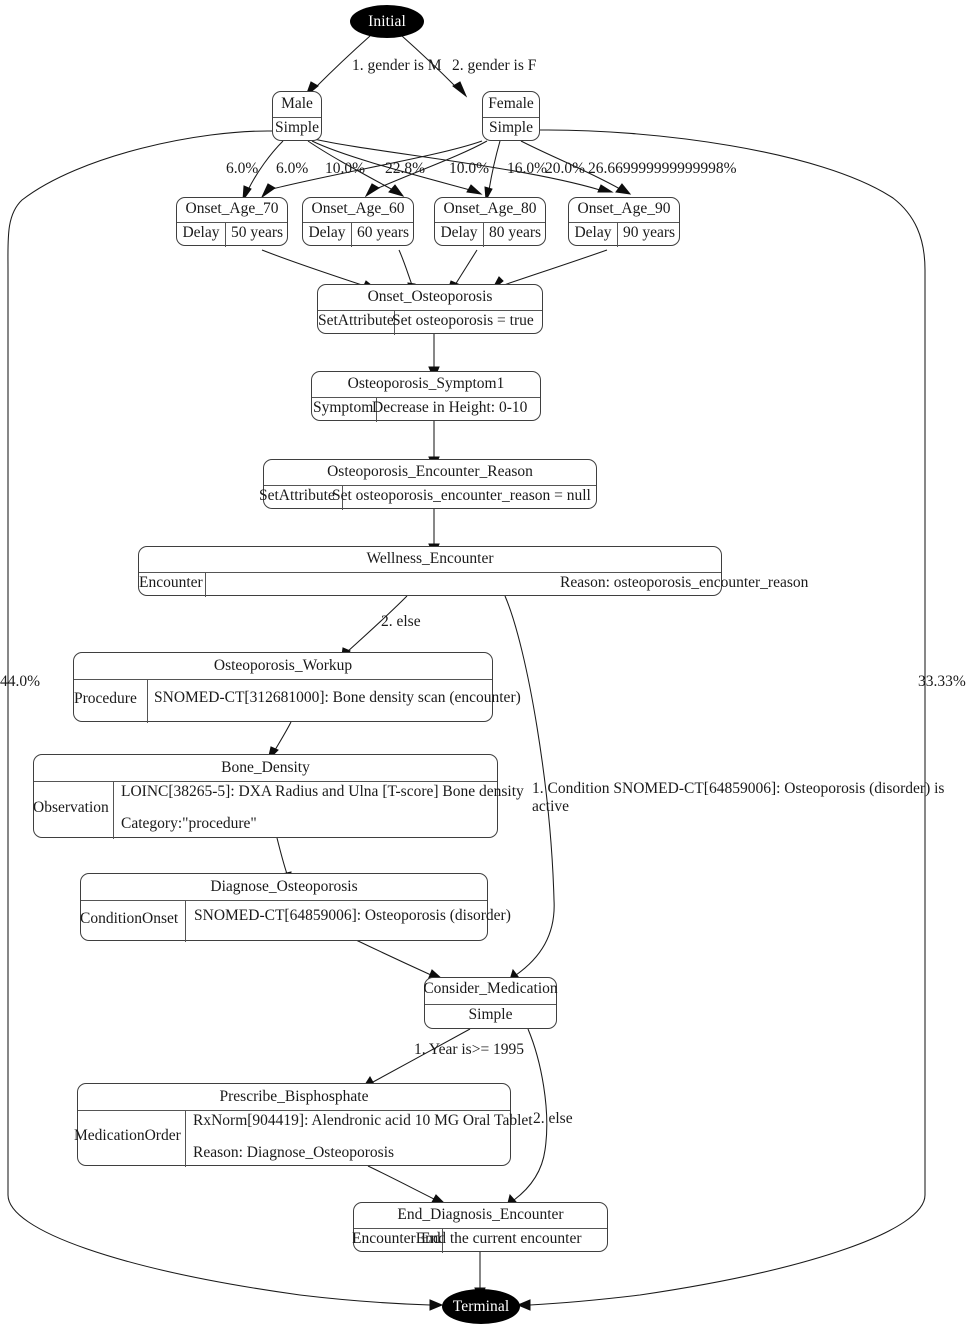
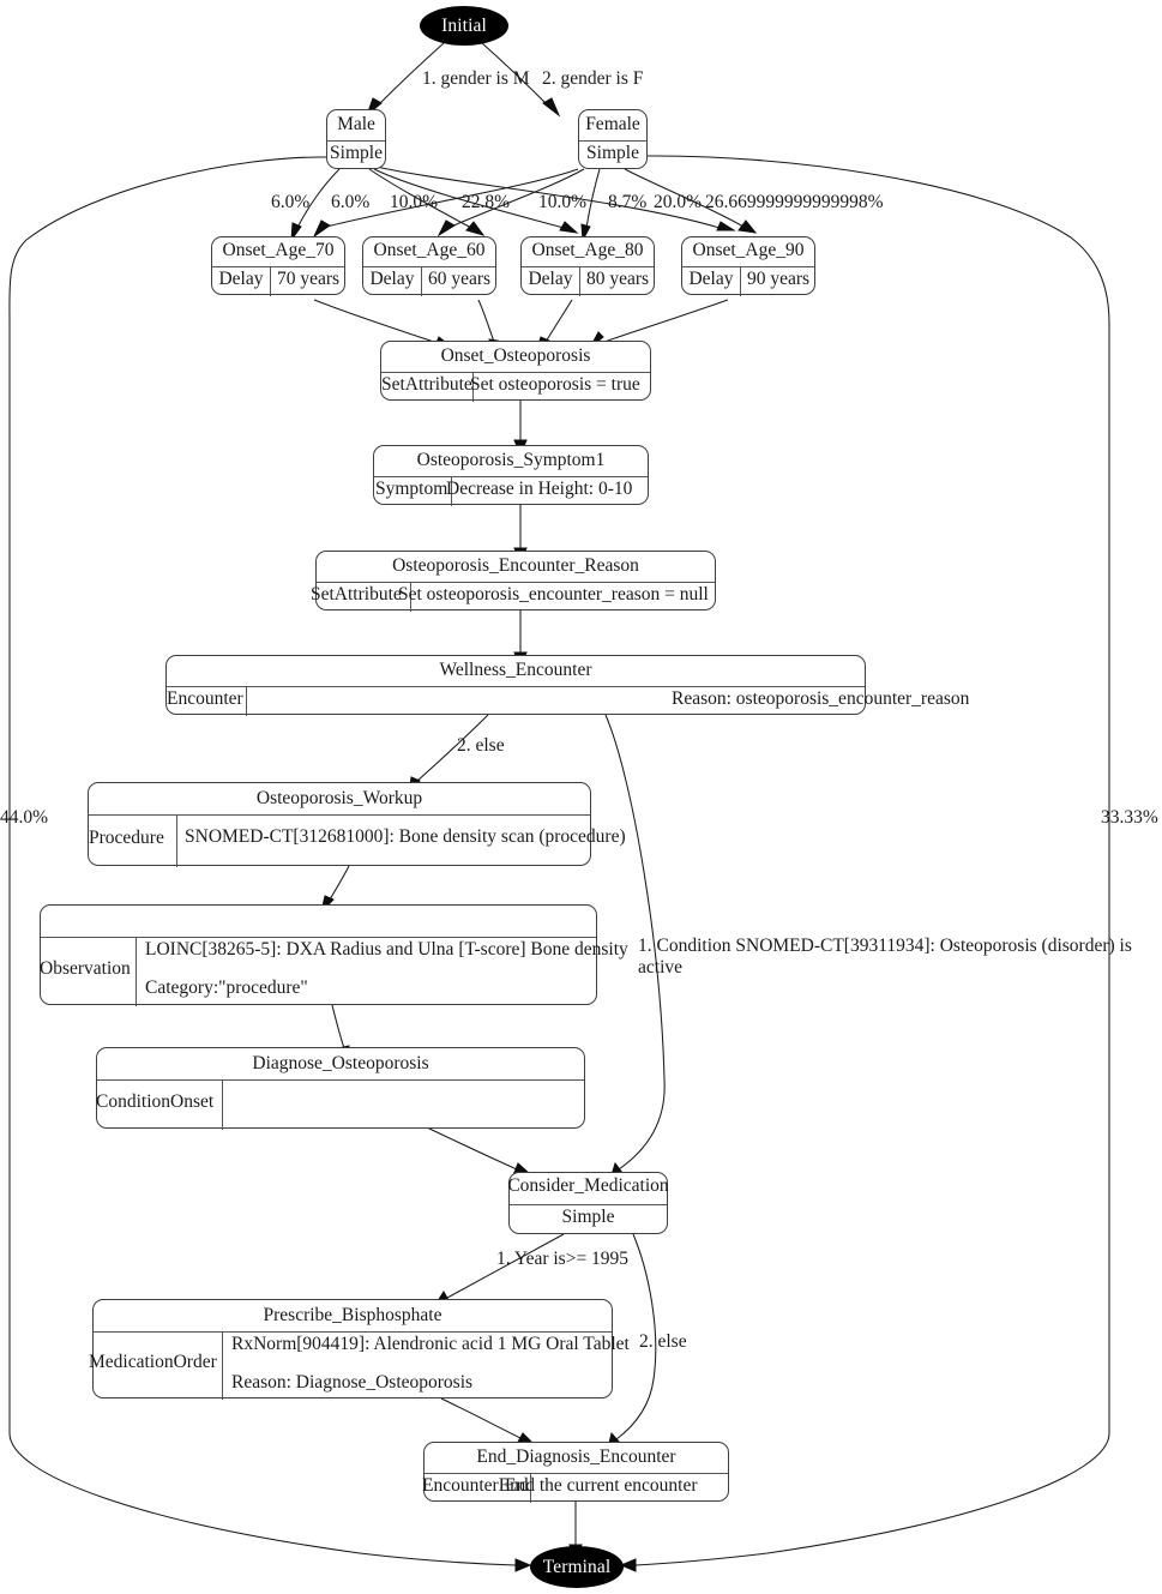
  Initial
  Male
  Simple
  Female
  Simple
  Onset_Age_70
  Delay
- 50 years
+ 70 years
  Onset_Age_60
  Delay
  60 years
  Onset_Age_80
  Delay
  80 years
  Onset_Age_90
  Delay
  90 years
  Onset_Osteoporosis
  SetAttribute
  Set osteoporosis = true
  Osteoporosis_Symptom1
  Symptom
  Decrease in Height: 0-10
  Osteoporosis_Encounter_Reason
  SetAttribute
  Set osteoporosis_encounter_reason = null
  Wellness_Encounter
  Encounter
  Reason: osteoporosis_encounter_reason
  Osteoporosis_Workup
  Procedure
- SNOMED-CT[312681000]: Bone density scan (encounter)
+ SNOMED-CT[312681000]: Bone density scan (procedure)
- Bone_Density
  Observation
  LOINC[38265-5]: DXA Radius and Ulna [T-score] Bone density
  Category:"procedure"
  Diagnose_Osteoporosis
  ConditionOnset
- SNOMED-CT[64859006]: Osteoporosis (disorder)
  Consider_Medication
  Simple
  Prescribe_Bisphosphate
  MedicationOrder
- RxNorm[904419]: Alendronic acid 10 MG Oral Tablet
+ RxNorm[904419]: Alendronic acid 1 MG Oral Tablet
  Reason: Diagnose_Osteoporosis
  End_Diagnosis_Encounter
  EncounterEnd
  End the current encounter
  Terminal
  1. gender is M
  2. gender is F
  6.0%
  6.0%
  10.0%
  22.8%
  10.0%
- 16.0%
+ 8.7%
  20.0%
  26.669999999999998%
  44.0%
  33.33%
  2. else
- 1. Condition SNOMED-CT[64859006]: Osteoporosis (disorder) is active
+ 1. Condition SNOMED-CT[39311934]: Osteoporosis (disorder) is active
  1. Year is>= 1995
  2. else
